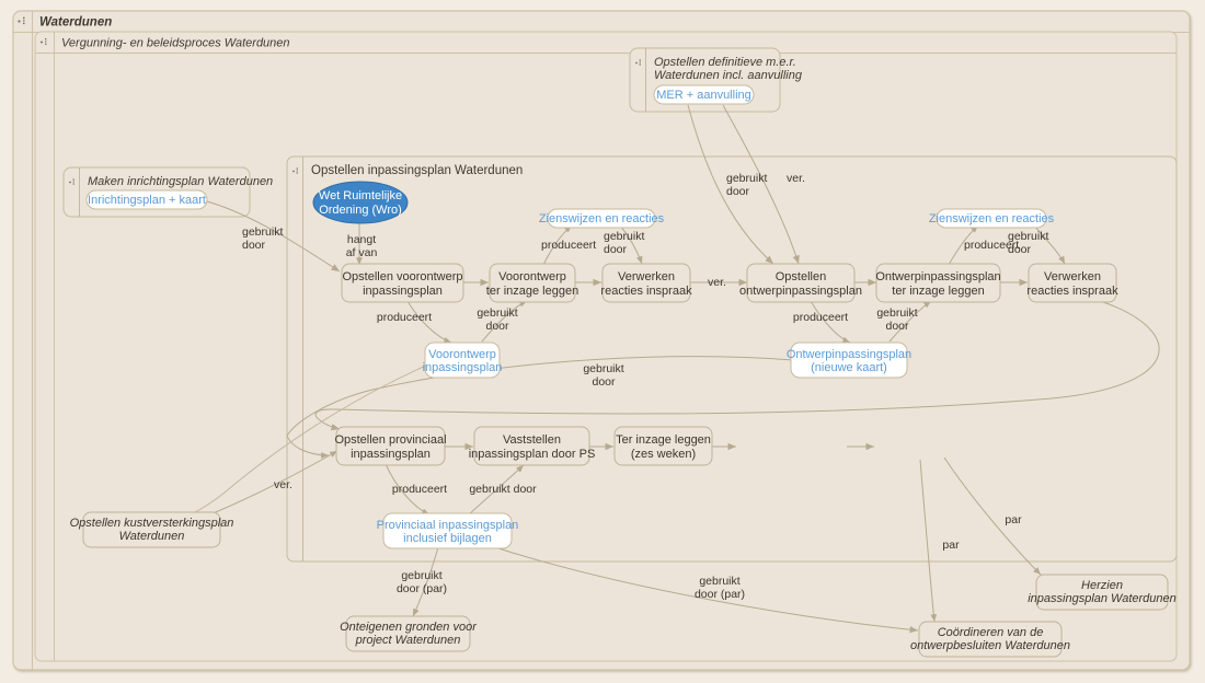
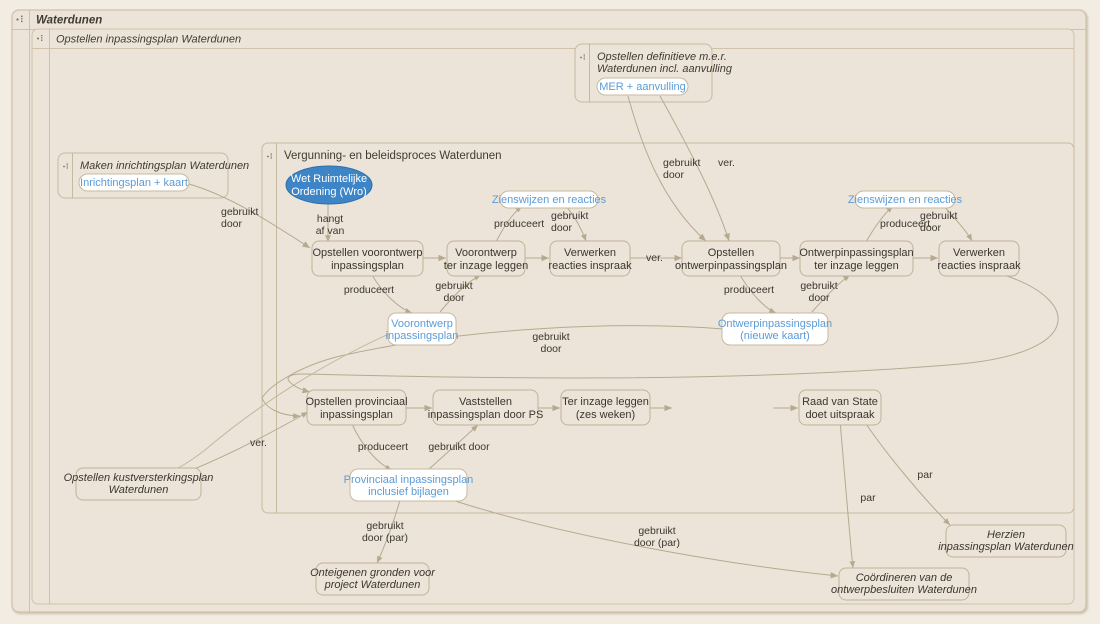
  Waterdunen
- Vergunning- en beleidsproces Waterdunen
+ Opstellen inpassingsplan Waterdunen
  Opstellen definitieve m.e.r.
  Waterdunen incl. aanvulling
  MER + aanvulling
  Maken inrichtingsplan Waterdunen
  Inrichtingsplan + kaart
- Opstellen inpassingsplan Waterdunen
+ Vergunning- en beleidsproces Waterdunen
  Wet Ruimtelijke
  Ordening (Wro)
  Opstellen voorontwerp
  inpassingsplan
  Voorontwerp
  ter inzage leggen
  Verwerken
  reacties inspraak
  Opstellen
  ontwerpinpassingsplan
  Ontwerpinpassingsplan
  ter inzage leggen
  Verwerken
  reacties inspraak
  Zienswijzen en reacties
  Zienswijzen en reacties
  Voorontwerp
  inpassingsplan
  Ontwerpinpassingsplan
  (nieuwe kaart)
  Opstellen provinciaal
  inpassingsplan
  Vaststellen
  inpassingsplan door PS
  Ter inzage leggen
  (zes weken)
+ Raad van State
+ doet uitspraak
  Provinciaal inpassingsplan
  inclusief bijlagen
  Opstellen kustversterkingsplan
  Waterdunen
  Onteigenen gronden voor
  project Waterdunen
  Coördineren van de
  ontwerpbesluiten Waterdunen
  Herzien
  inpassingsplan Waterdunen
  gebruikt
  door
  gebruikt
  door
  ver.
  hangt
  af van
  produceert
  gebruikt
  door
  ver.
  produceert
  gebruikt
  door
  produceert
  gebruikt
  door
  produceert
  gebruikt
  door
  gebruikt
  door
  ver.
  produceert
  gebruikt door
  gebruikt
  door (par)
  gebruikt
  door (par)
  par
  par
